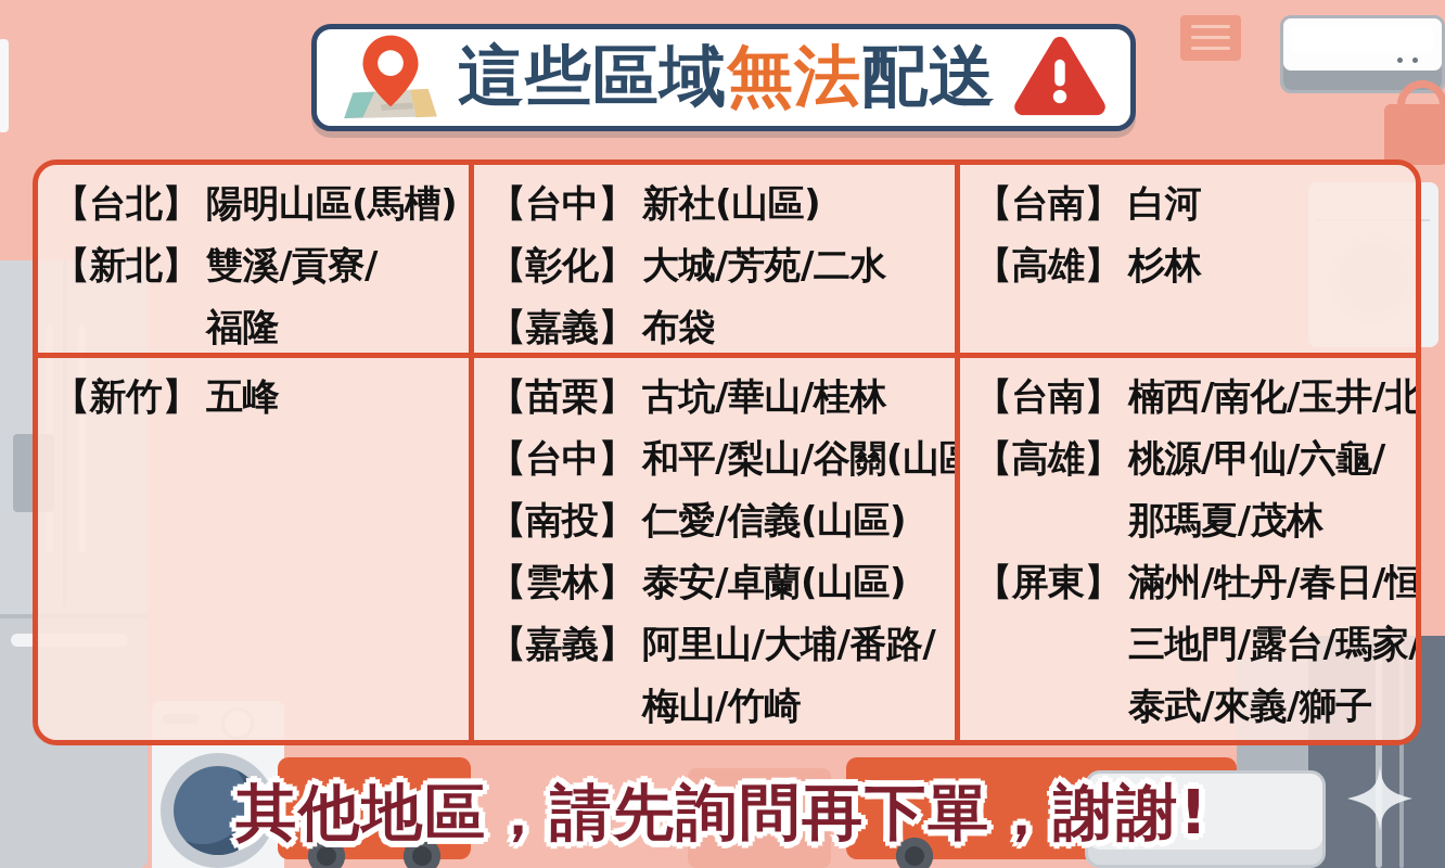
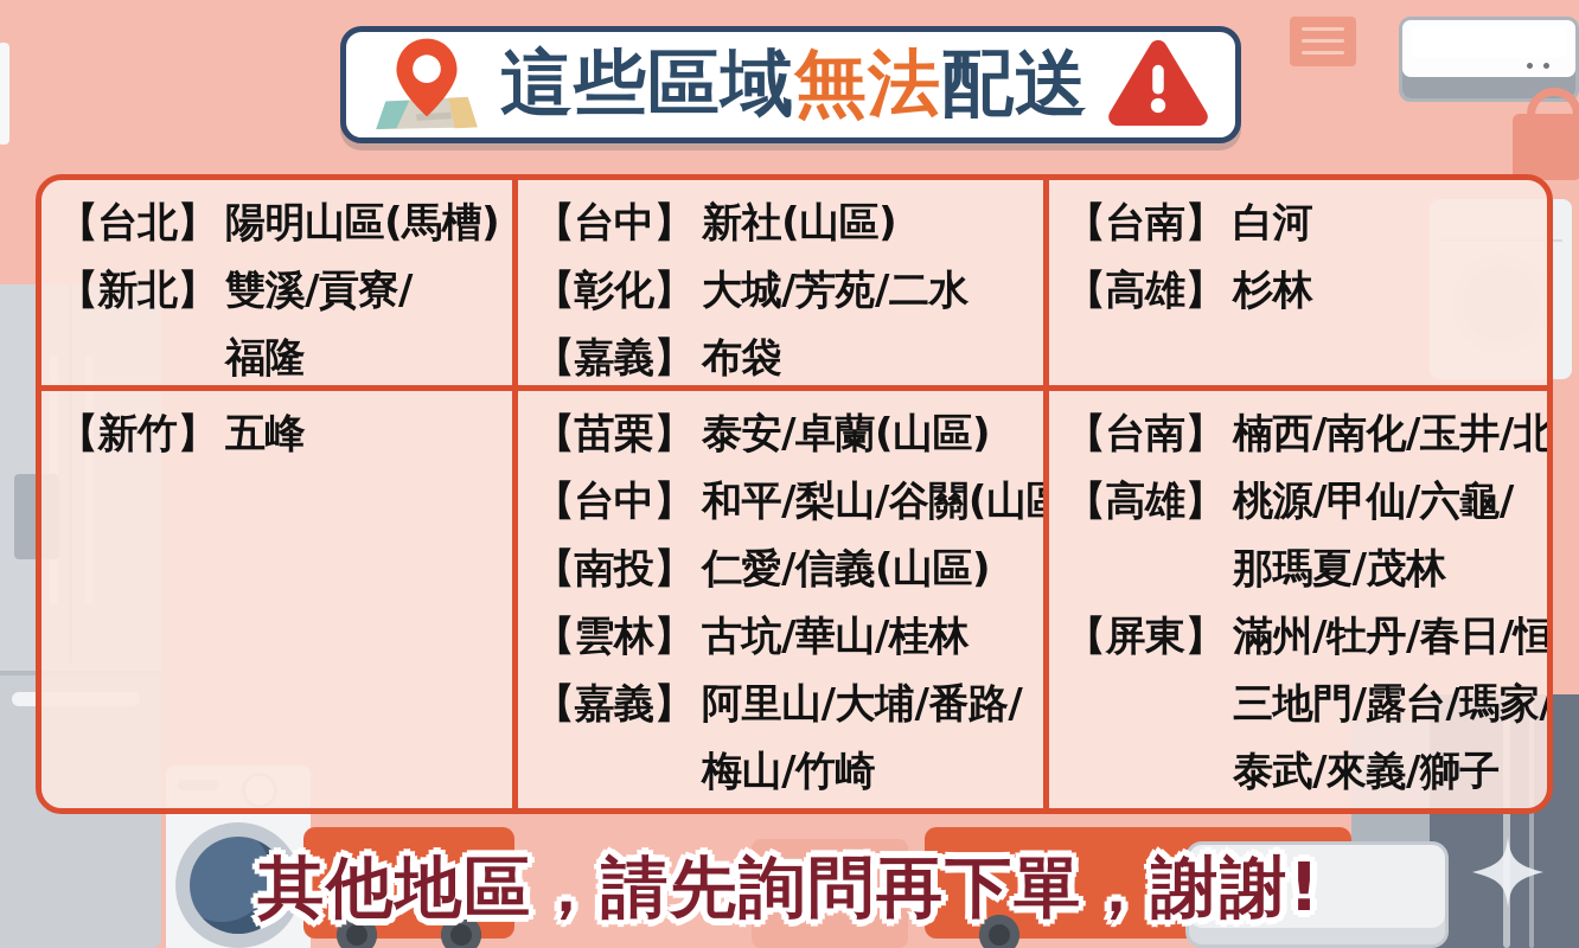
  這些區域無法配送
  【台北】
  陽明山區(馬槽)
  【新北】
  雙溪/貢寮/
  福隆
  【台中】
  新社(山區)
  【彰化】
  大城/芳苑/二水
  【嘉義】
  布袋
  【台南】
  白河
  【高雄】
  杉林
  【新竹】
  五峰
  【苗栗】
- 古坑/華山/桂林
+ 泰安/卓蘭(山區)
  【台中】
  和平/梨山/谷關(山
  【南投】
  仁愛/信義(山區)
  【雲林】
- 泰安/卓蘭(山區)
+ 古坑/華山/桂林
  【嘉義】
  阿里山/大埔/番路/
  梅山/竹崎
  【台南】
  楠西/南化/玉井/北
  【高雄】
  桃源/甲仙/六龜/
  那瑪夏/茂林
  【屏東】
  滿州/牡丹/春日/恒
  三地門/露台/瑪家/
  泰武/來義/獅子
  其他地區，請先詢問再下單，謝謝!
